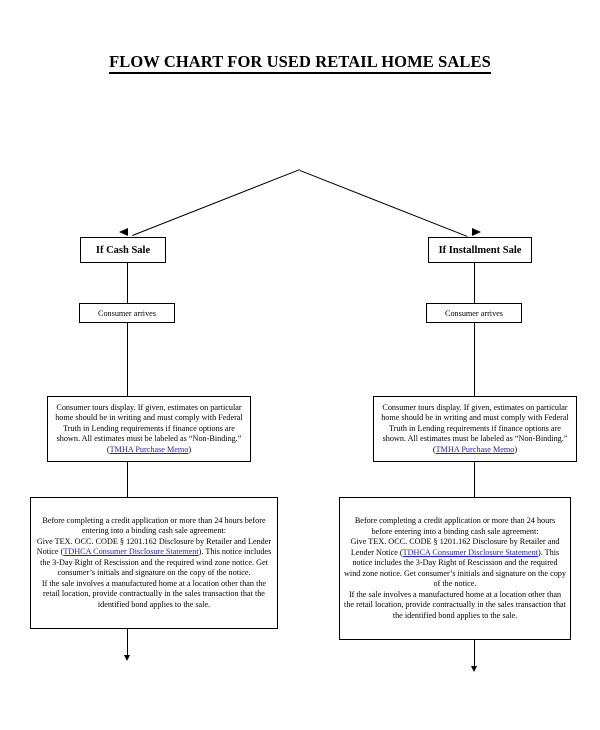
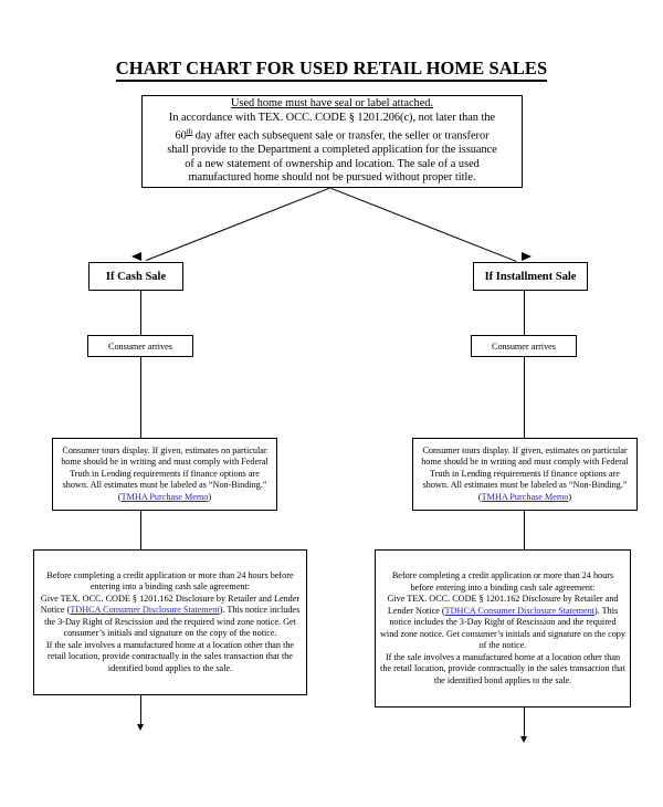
- FLOW CHART FOR USED RETAIL HOME SALES
+ CHART CHART FOR USED RETAIL HOME SALES
+ Used home must have seal or label attached.
+ In accordance with TEX. OCC. CODE § 1201.206(c), not later than the
+ 60th day after each subsequent sale or transfer, the seller or transferor
+ shall provide to the Department a completed application for the issuance
+ of a new statement of ownership and location. The sale of a used
+ manufactured home should not be pursued without proper title.
  If Cash Sale
  If Installment Sale
  Consumer arrives
  Consumer arrives
  Consumer tours display. If given, estimates on particular home should be in writing and must comply with Federal Truth in Lending requirements if finance options are shown. All estimates must be labeled as “Non-Binding.” (TMHA Purchase Memo)
  Consumer tours display. If given, estimates on particular home should be in writing and must comply with Federal Truth in Lending requirements if finance options are shown. All estimates must be labeled as “Non-Binding.” (TMHA Purchase Memo)
  Before completing a credit application or more than 24 hours before entering into a binding cash sale agreement:
  Give TEX. OCC. CODE § 1201.162 Disclosure by Retailer and Lender Notice (TDHCA Consumer Disclosure Statement). This notice includes the 3-Day Right of Rescission and the required wind zone notice. Get consumer’s initials and signature on the copy of the notice.
  If the sale involves a manufactured home at a location other than the retail location, provide contractually in the sales transaction that the identified bond applies to the sale.
  Before completing a credit application or more than 24 hours before entering into a binding cash sale agreement:
  Give TEX. OCC. CODE § 1201.162 Disclosure by Retailer and Lender Notice (TDHCA Consumer Disclosure Statement). This notice includes the 3-Day Right of Rescission and the required wind zone notice. Get consumer’s initials and signature on the copy of the notice.
  If the sale involves a manufactured home at a location other than the retail location, provide contractually in the sales transaction that the identified bond applies to the sale.
